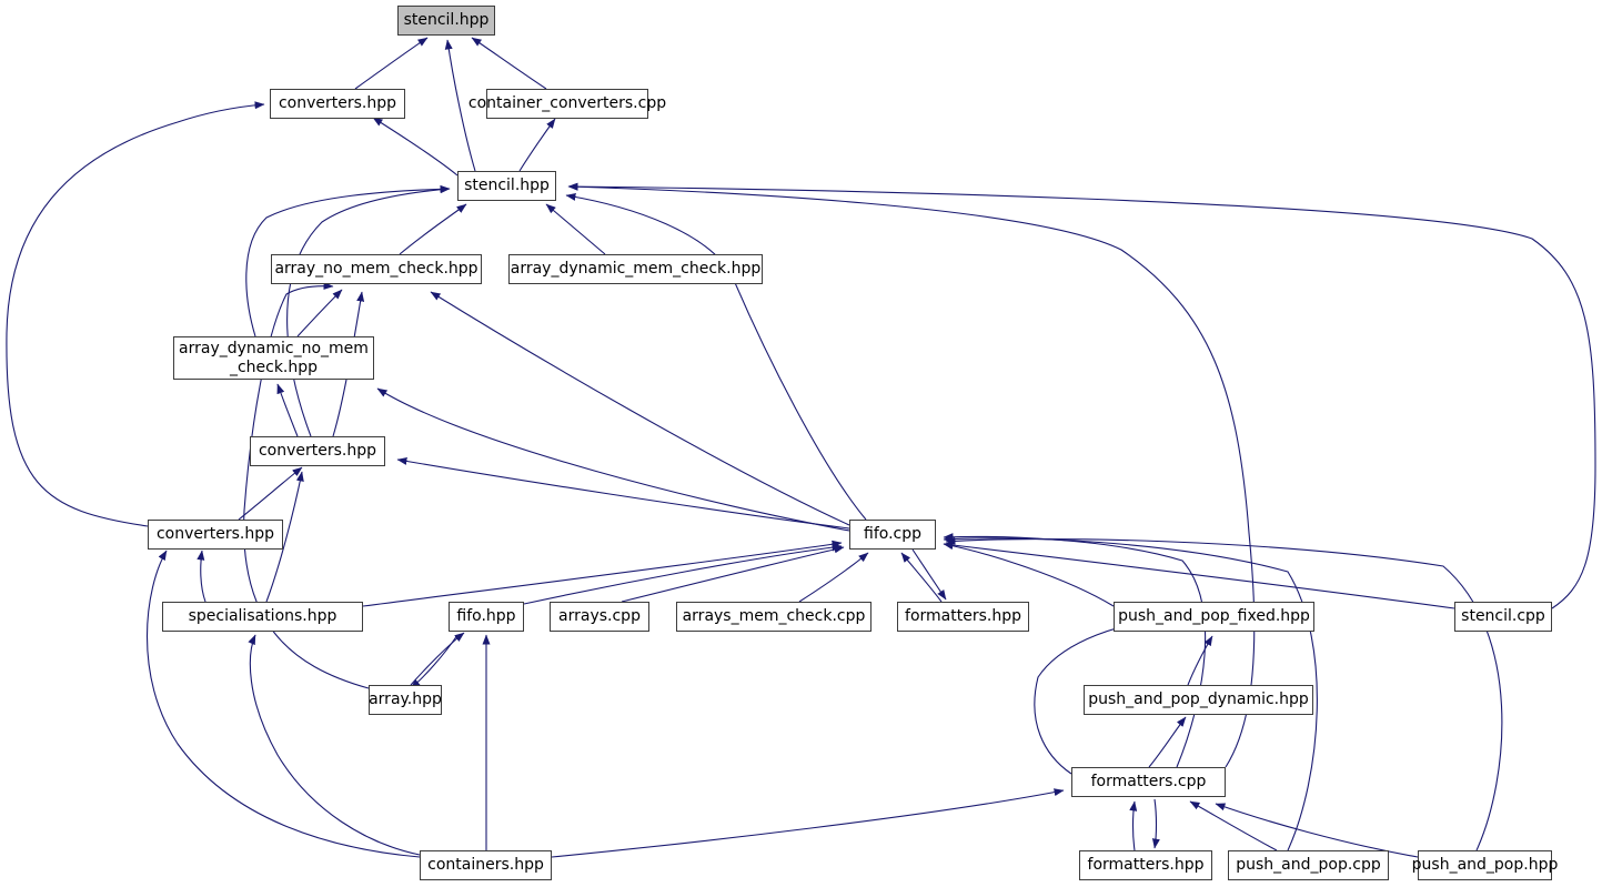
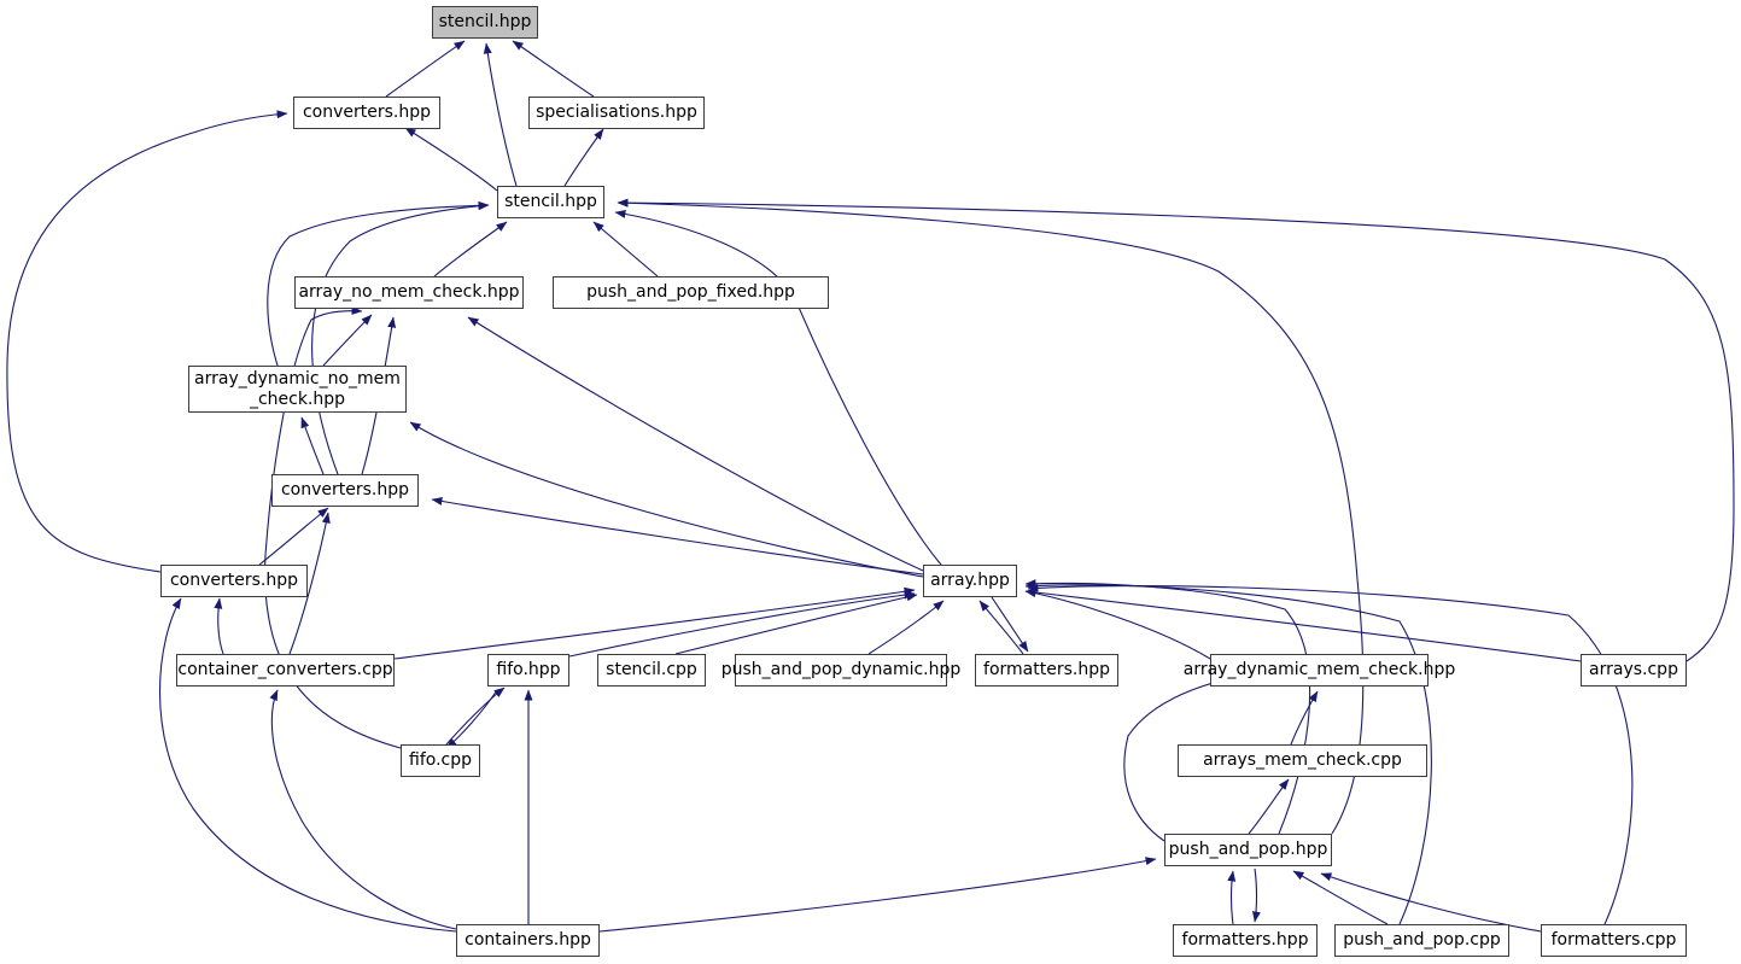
  stencil.hpp
  converters.hpp
- container_converters.cpp
+ specialisations.hpp
  stencil.hpp
  array_no_mem_check.hpp
- array_dynamic_mem_check.hpp
+ push_and_pop_fixed.hpp
  array_dynamic_no_mem
  _check.hpp
  converters.hpp
  converters.hpp
- fifo.cpp
+ array.hpp
- specialisations.hpp
+ container_converters.cpp
  fifo.hpp
- arrays.cpp
+ stencil.cpp
- arrays_mem_check.cpp
+ push_and_pop_dynamic.hpp
  formatters.hpp
- push_and_pop_fixed.hpp
+ array_dynamic_mem_check.hpp
- stencil.cpp
+ arrays.cpp
- array.hpp
+ fifo.cpp
- push_and_pop_dynamic.hpp
+ arrays_mem_check.cpp
- formatters.cpp
+ push_and_pop.hpp
  containers.hpp
  formatters.hpp
  push_and_pop.cpp
- push_and_pop.hpp
+ formatters.cpp
